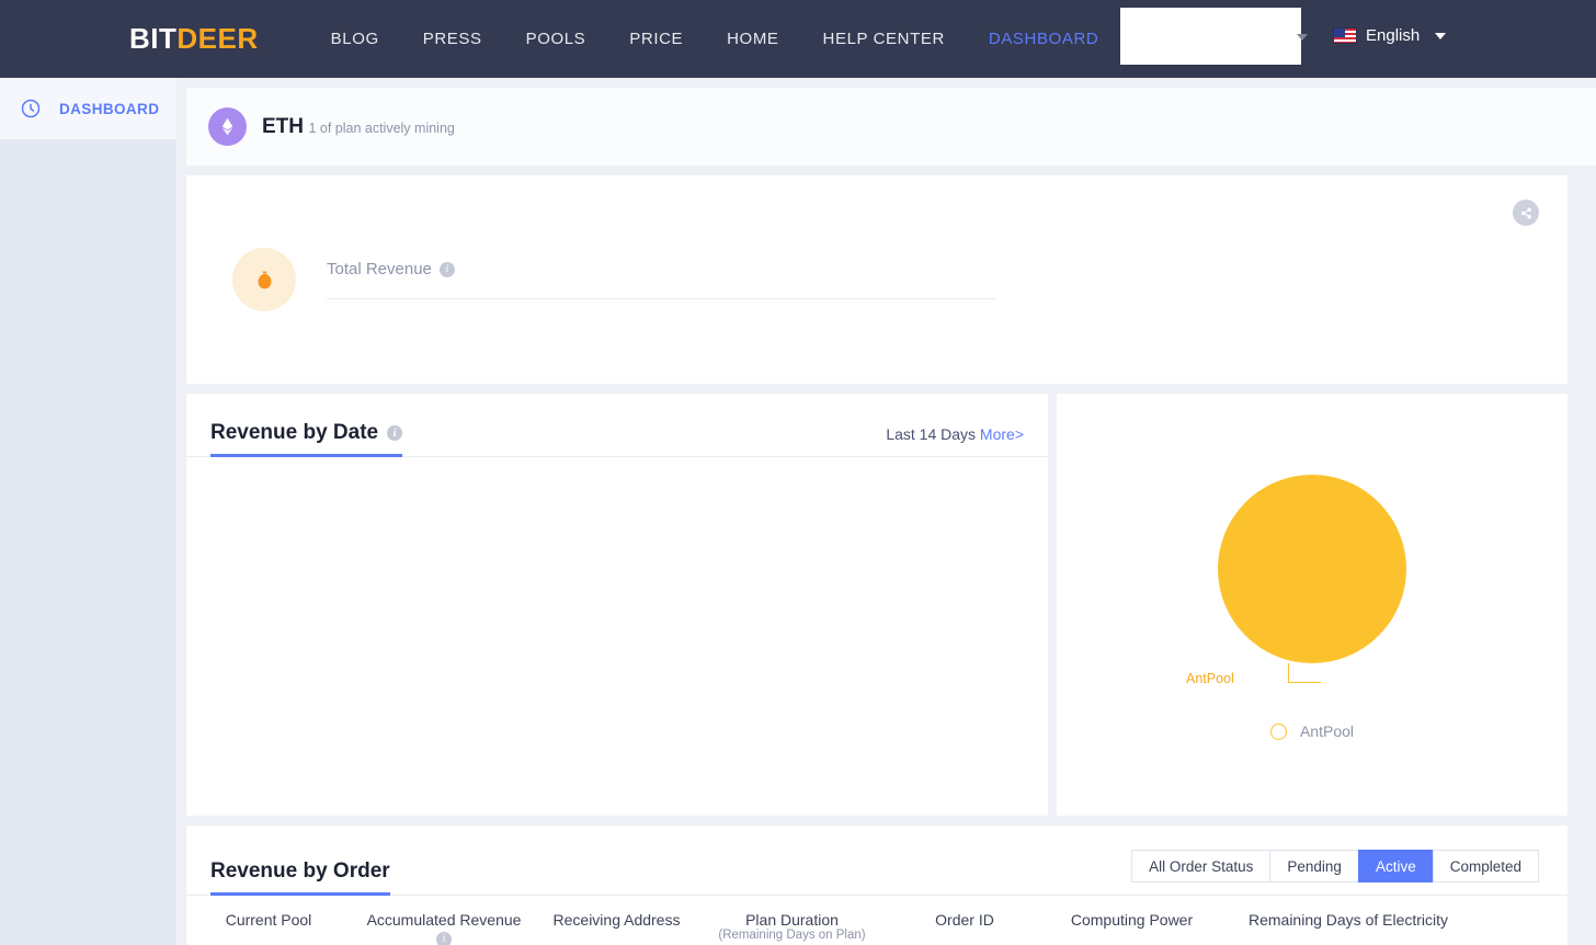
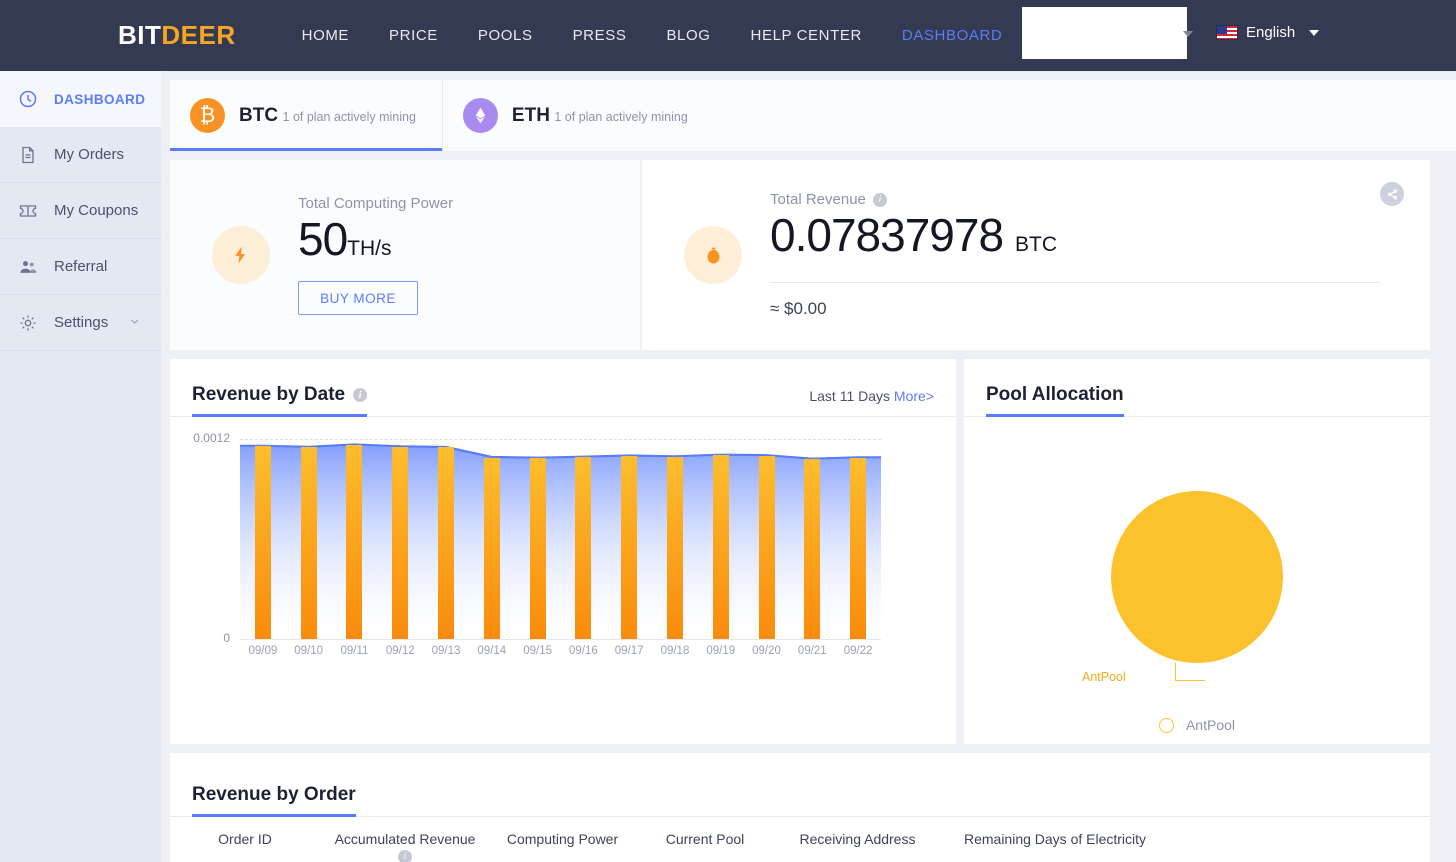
  BITDEER
- BLOG
+ HOME
- PRESS
+ PRICE
  POOLS
- PRICE
+ PRESS
- HOME
+ BLOG
  HELP CENTER
  DASHBOARD
  English
  DASHBOARD
+ My Orders
+ My Coupons
+ Referral
+ Settings
+ ₿
+ BTC 1 of plan actively mining
  ETH 1 of plan actively mining
+ Total Computing Power
+ 50TH/s
+ BUY MORE
  Total Revenue
  i
+ 0.07837978 BTC
+ ≈ $0.00
  Revenue by Date
  i
- Last 14 Days More>
+ Last 11 Days More>
+ 0.0012
+ 0
+ 09/09
+ 09/10
+ 09/11
+ 09/12
+ 09/13
+ 09/14
+ 09/15
+ 09/16
+ 09/17
+ 09/18
+ 09/19
+ 09/20
+ 09/21
+ 09/22
+ Pool Allocation
  AntPool
  AntPool
  Revenue by Order
- All Order Status
- Pending
- Active
- Completed
- Current Pool
+ Order ID
  Accumulated Revenue
  i
- Receiving Address
+ Computing Power
- Plan Duration
- (Remaining Days on Plan)
- Order ID
+ Current Pool
- Computing Power
+ Receiving Address
  Remaining Days of Electricity
